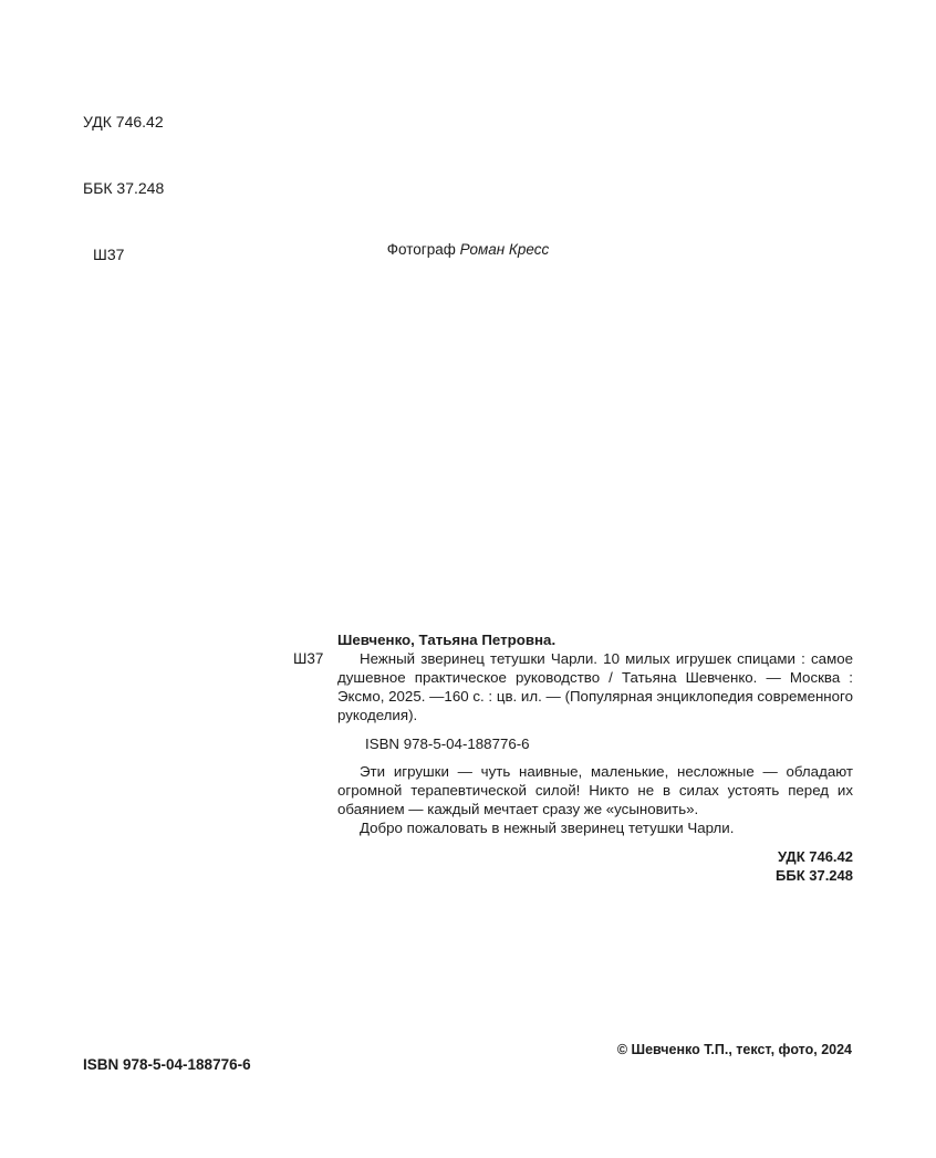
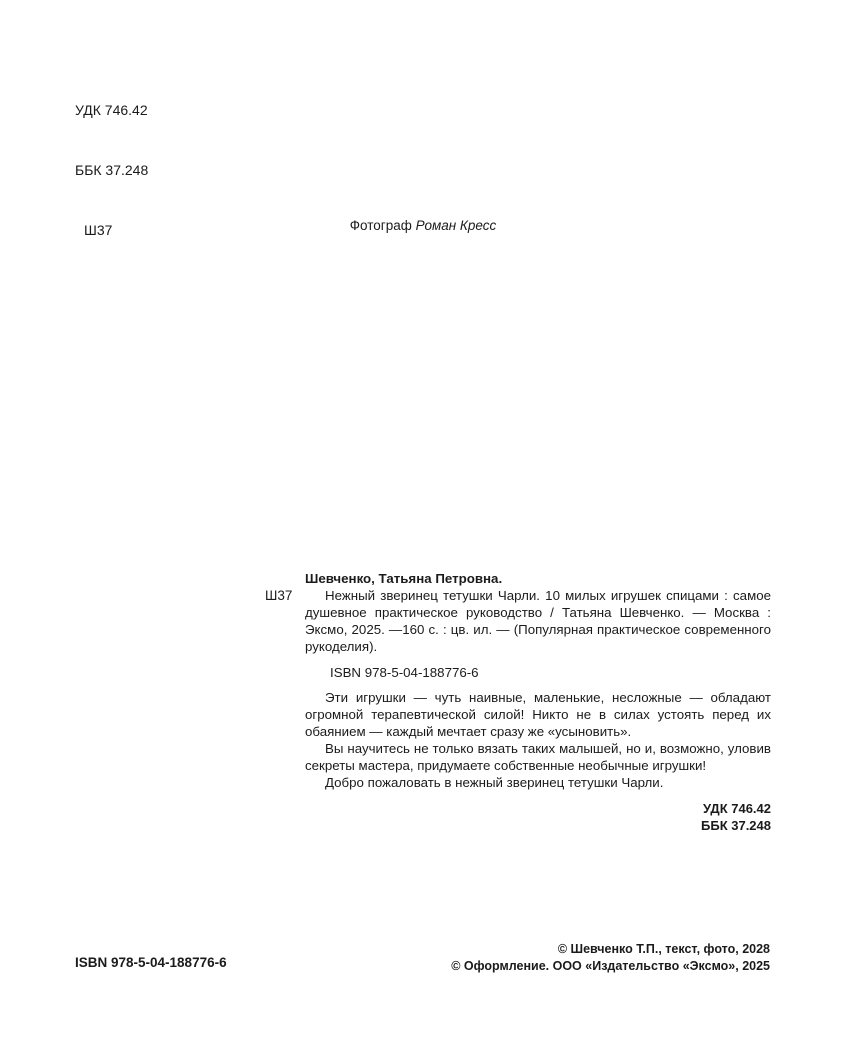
  УДК 746.42
  ББК 37.248
  Ш37
  Фотограф Роман Кресс
  Ш37
  Шевченко, Татьяна Петровна.
- Нежный зверинец тетушки Чарли. 10 милых игрушек спицами : самое душевное практическое руководство / Татьяна Шевченко. — Москва : Эксмо, 2025. —160 с. : цв. ил. — (Популярная энциклопедия современного рукоделия).
+ Нежный зверинец тетушки Чарли. 10 милых игрушек спицами : самое душевное практическое руководство / Татьяна Шевченко. — Москва : Эксмо, 2025. —160 с. : цв. ил. — (Популярная практическое современного рукоделия).
  ISBN 978-5-04-188776-6
  Эти игрушки — чуть наивные, маленькие, несложные — обладают огромной терапевтической силой! Никто не в силах устоять перед их обаянием — каждый мечтает сразу же «усыновить».
+ Вы научитесь не только вязать таких малышей, но и, возможно, уловив секреты мастера, придумаете собственные необычные игрушки!
  Добро пожаловать в нежный зверинец тетушки Чарли.
  УДК 746.42
  ББК 37.248
  ISBN 978-5-04-188776-6
- © Шевченко Т.П., текст, фото, 2024
+ © Шевченко Т.П., текст, фото, 2028
+ © Оформление. ООО «Издательство «Эксмо», 2025
